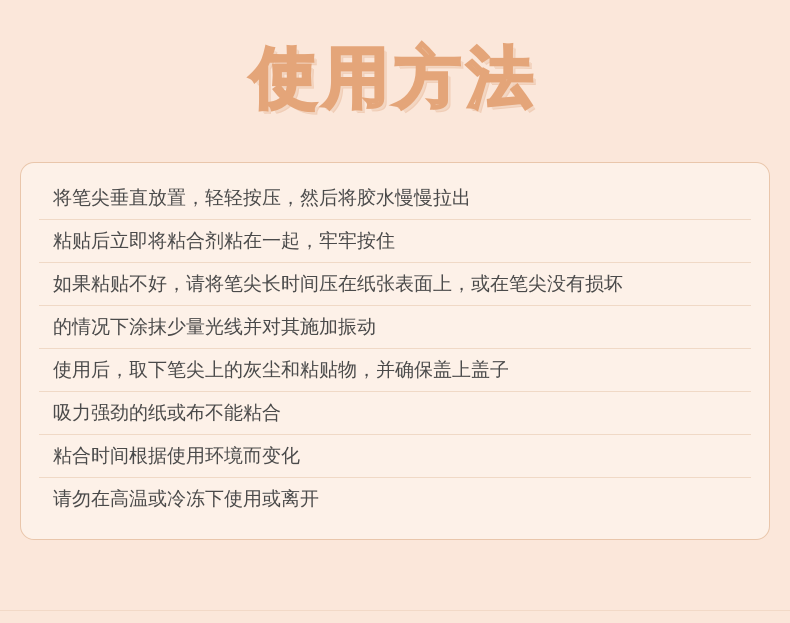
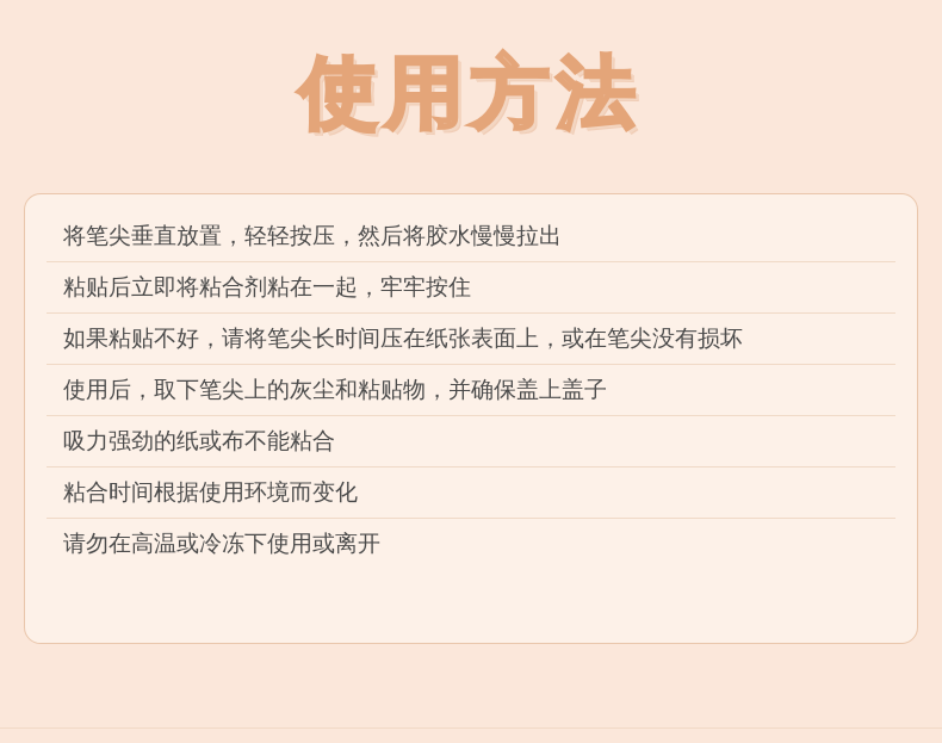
  使用方法
  将笔尖垂直放置，轻轻按压，然后将胶水慢慢拉出
  粘贴后立即将粘合剂粘在一起，牢牢按住
  如果粘贴不好，请将笔尖长时间压在纸张表面上，或在笔尖没有损坏
- 的情况下涂抹少量光线并对其施加振动
  使用后，取下笔尖上的灰尘和粘贴物，并确保盖上盖子
  吸力强劲的纸或布不能粘合
  粘合时间根据使用环境而变化
  请勿在高温或冷冻下使用或离开
